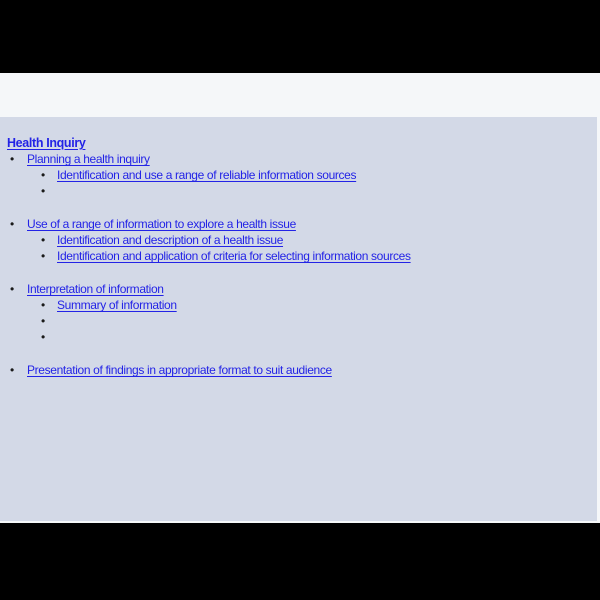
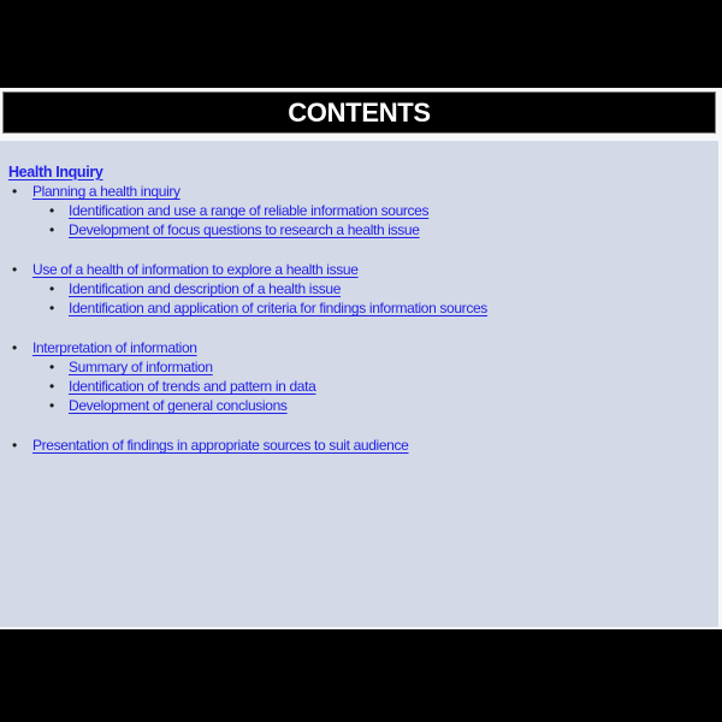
+ CONTENTS
  Health Inquiry
  •
  Planning a health inquiry
  •
  Identification and use a range of reliable information sources
  •
+ Development of focus questions to research a health issue
  •
- Use of a range of information to explore a health issue
+ Use of a health of information to explore a health issue
  •
  Identification and description of a health issue
  •
- Identification and application of criteria for selecting information sources
+ Identification and application of criteria for findings information sources
  •
  Interpretation of information
  •
  Summary of information
  •
+ Identification of trends and pattern in data
  •
+ Development of general conclusions
  •
- Presentation of findings in appropriate format to suit audience
+ Presentation of findings in appropriate sources to suit audience
